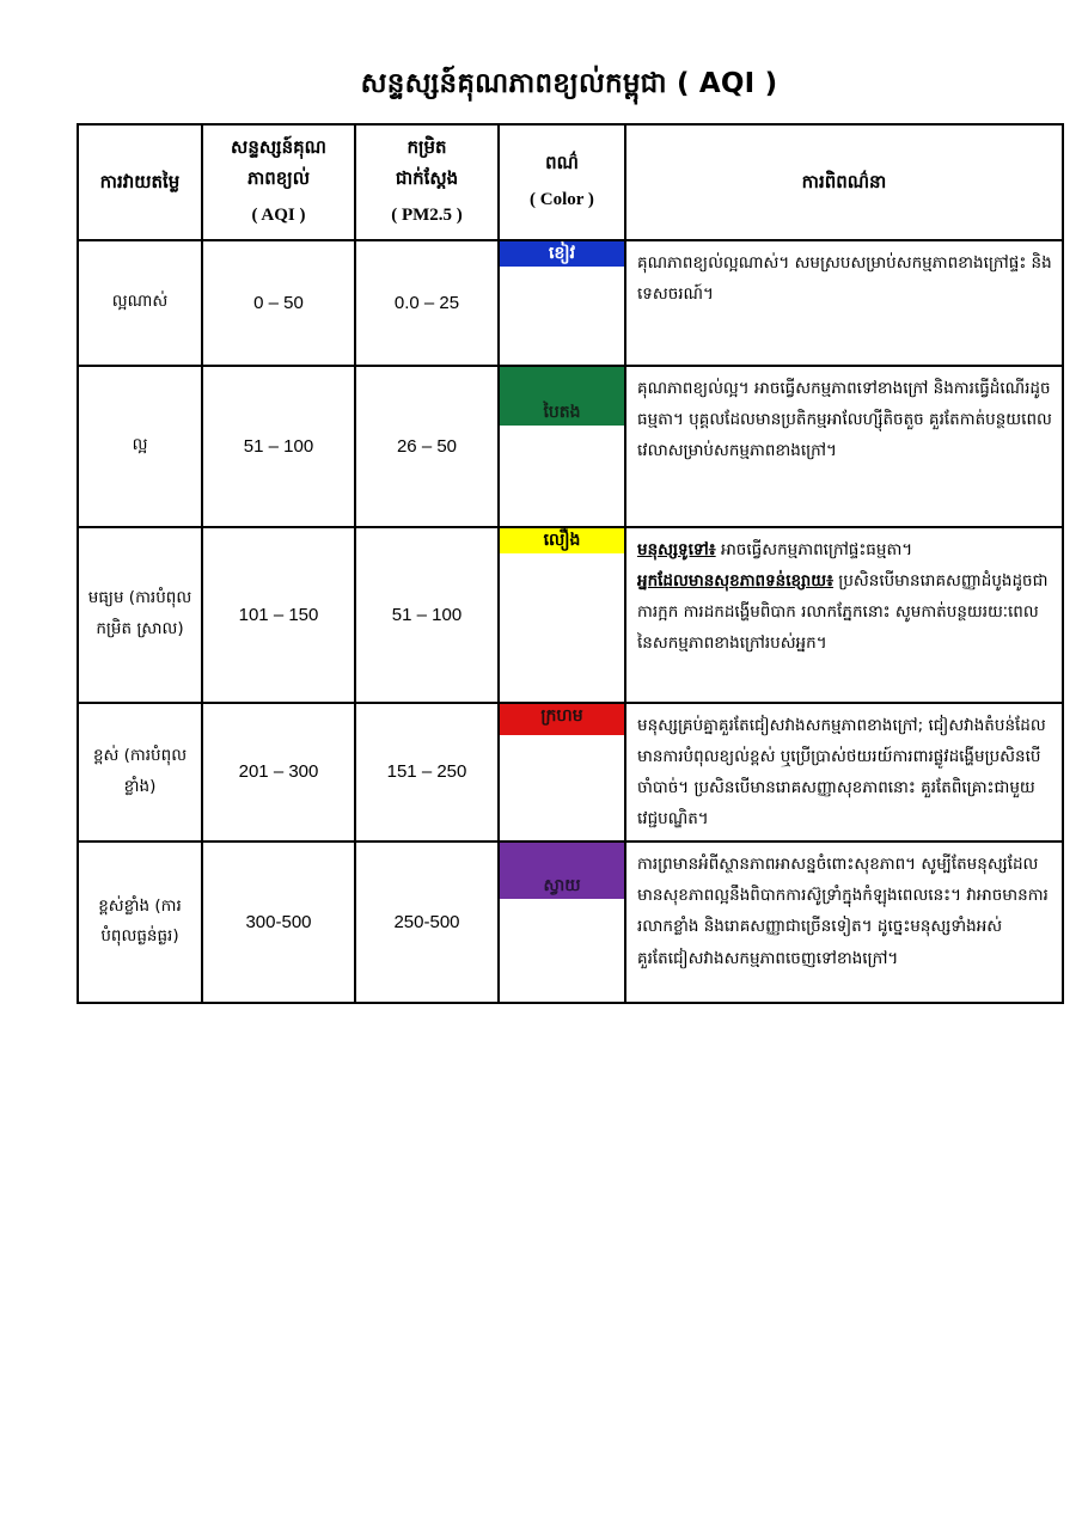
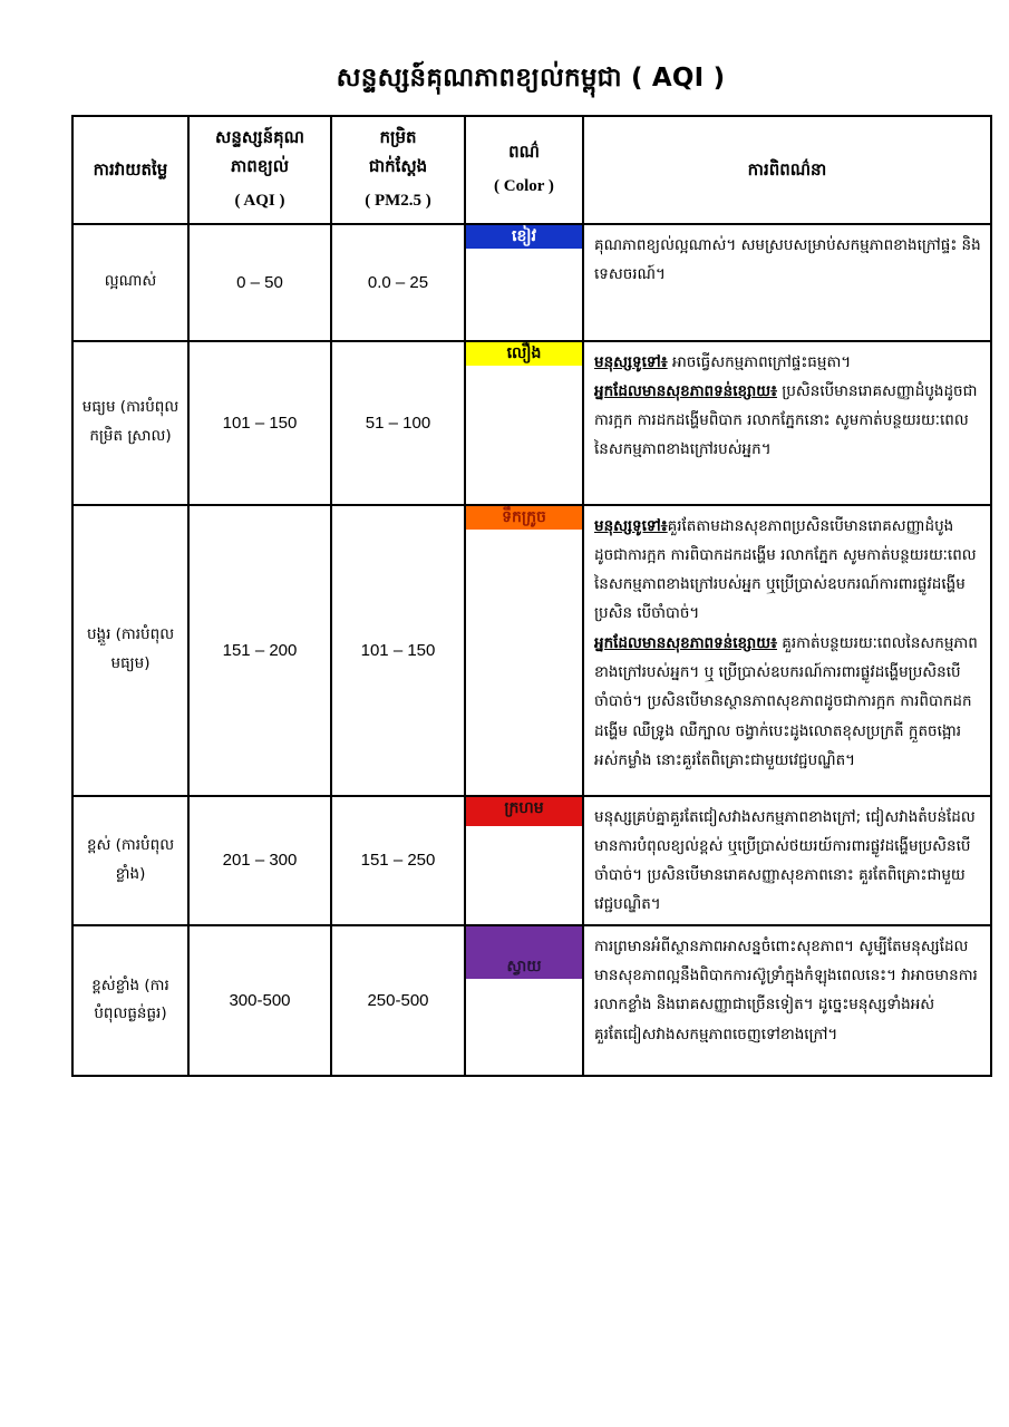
  សន្ទស្សន៍គុណភាពខ្យល់កម្ពុជា ( AQI )
  ការវាយតម្លៃ	សន្ទស្សន៍គុណ ភាពខ្យល់ ( AQI )	កម្រិត ជាក់ស្តែង ( PM2.5 )	ពណ៌ ( Color )	ការពិពណ៌នា
  ល្អណាស់	0 – 50	0.0 – 25	ខៀវ	គុណភាពខ្យល់ល្អណាស់។ សមស្របសម្រាប់សកម្មភាពខាងក្រៅផ្ទះ និងទេសចរណ៍។
- ល្អ	51 – 100	26 – 50	បៃតង	គុណភាពខ្យល់ល្អ។ អាចធ្វើសកម្មភាពទៅខាងក្រៅ និងការធ្វើដំណើរដូចធម្មតា។ បុគ្គលដែលមានប្រតិកម្មអាលែហ្ស៊ីតិចតួច គួរតែកាត់បន្ថយពេលវេលាសម្រាប់សកម្មភាពខាងក្រៅ។
  មធ្យម (ការបំពុលកម្រិត ស្រាល)	101 – 150	51 – 100	លឿង	មនុស្សទូទៅ៖ អាចធ្វើសកម្មភាពក្រៅផ្ទះធម្មតា។ អ្នកដែលមានសុខភាពទន់ខ្សោយ៖ ប្រសិនបើមានរោគសញ្ញាដំបូងដូចជាការក្អក ការដកដង្ហើមពិបាក រលាកភ្នែកនោះ សូមកាត់បន្ថយរយៈពេលនៃសកម្មភាពខាងក្រៅរបស់អ្នក។
+ បង្គួរ (ការបំពុល មធ្យម)	151 – 200	101 – 150	ទឹកក្រូច	មនុស្សទូទៅ៖គួរតែតាមដានសុខភាពប្រសិនបើមានរោគសញ្ញាដំបូងដូចជាការក្អក ការពិបាកដកដង្ហើម រលាកភ្នែក សូមកាត់បន្ថយរយៈពេលនៃសកម្មភាពខាងក្រៅរបស់អ្នក ឬប្រើប្រាស់ឧបករណ៍ការពារផ្លូវដង្ហើមប្រសិន បើចាំបាច់។ អ្នកដែលមានសុខភាពទន់ខ្សោយ៖ គួរកាត់បន្ថយរយៈពេលនៃសកម្មភាពខាងក្រៅរបស់អ្នក។ ឬ ប្រើប្រាស់ឧបករណ៍ការពារផ្លូវដង្ហើមប្រសិនបើចាំបាច់។ ប្រសិនបើមានស្ថានភាពសុខភាពដូចជាការក្អក ការពិបាកដកដង្ហើម ឈឺទ្រូង ឈឺក្បាល ចង្វាក់បេះដូងលោតខុសប្រក្រតី ក្អួតចង្អោរ អស់កម្លាំង នោះគួរតែពិគ្រោះជាមួយវេជ្ជបណ្ឌិត។
  ខ្ពស់ (ការបំពុលខ្លាំង)	201 – 300	151 – 250	ក្រហម	មនុស្សគ្រប់គ្នាគួរតែជៀសវាងសកម្មភាពខាងក្រៅ; ជៀសវាងតំបន់ដែលមានការបំពុលខ្យល់ខ្ពស់ ឬប្រើប្រាស់ថយរយ៍ការពារផ្លូវដង្ហើមប្រសិនបើចាំបាច់។ ប្រសិនបើមានរោគសញ្ញាសុខភាពនោះ គួរតែពិគ្រោះជាមួយវេជ្ជបណ្ឌិត។
  ខ្ពស់ខ្លាំង (ការ បំពុលធ្ងន់ធ្ងរ)	300-500	250-500	ស្វាយ	ការព្រមានអំពីស្ថានភាពអាសន្នចំពោះសុខភាព។ សូម្បីតែមនុស្សដែលមានសុខភាពល្អនឹងពិបាកការស៊ូទ្រាំក្នុងកំឡុងពេលនេះ។ វាអាចមានការរលាកខ្លាំង និងរោគសញ្ញាជាច្រើនទៀត។ ដូច្នេះមនុស្សទាំងអស់គួរតែជៀសវាងសកម្មភាពចេញទៅខាងក្រៅ។
